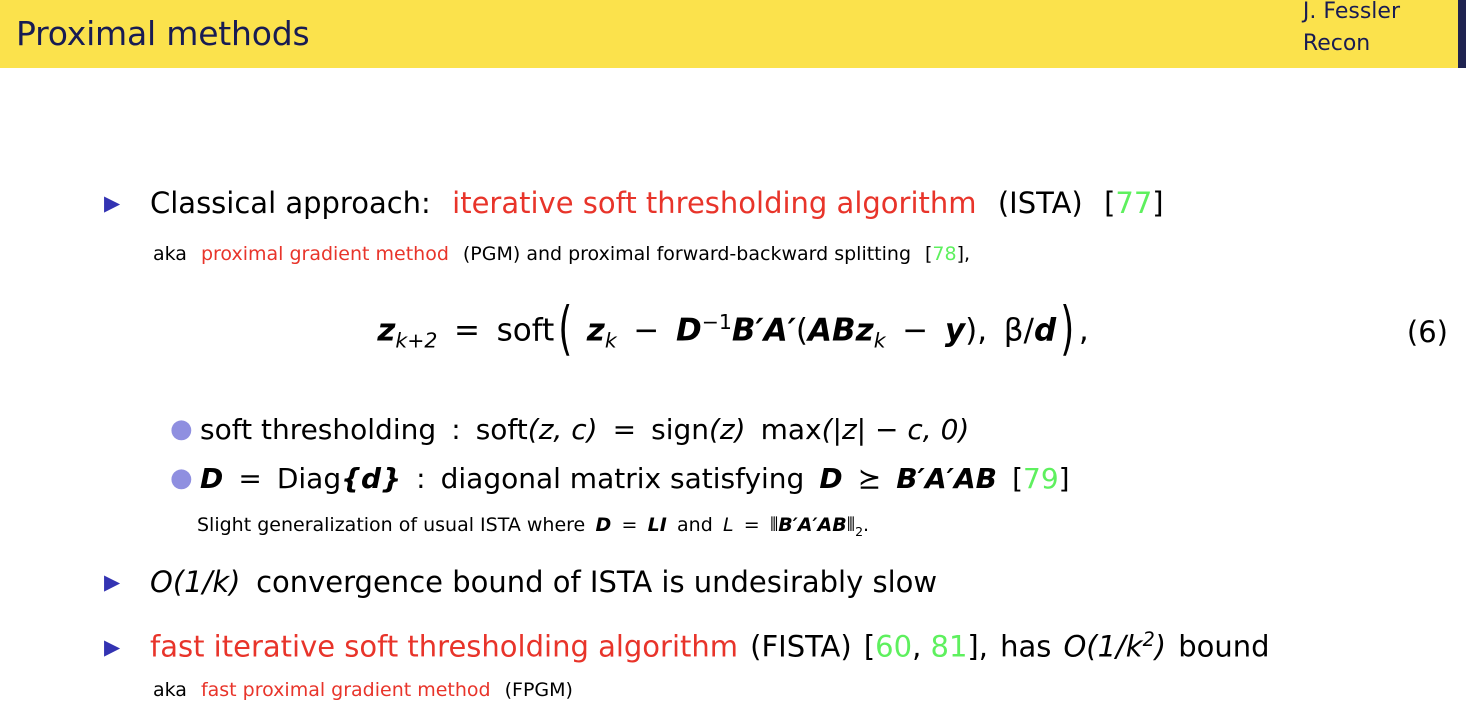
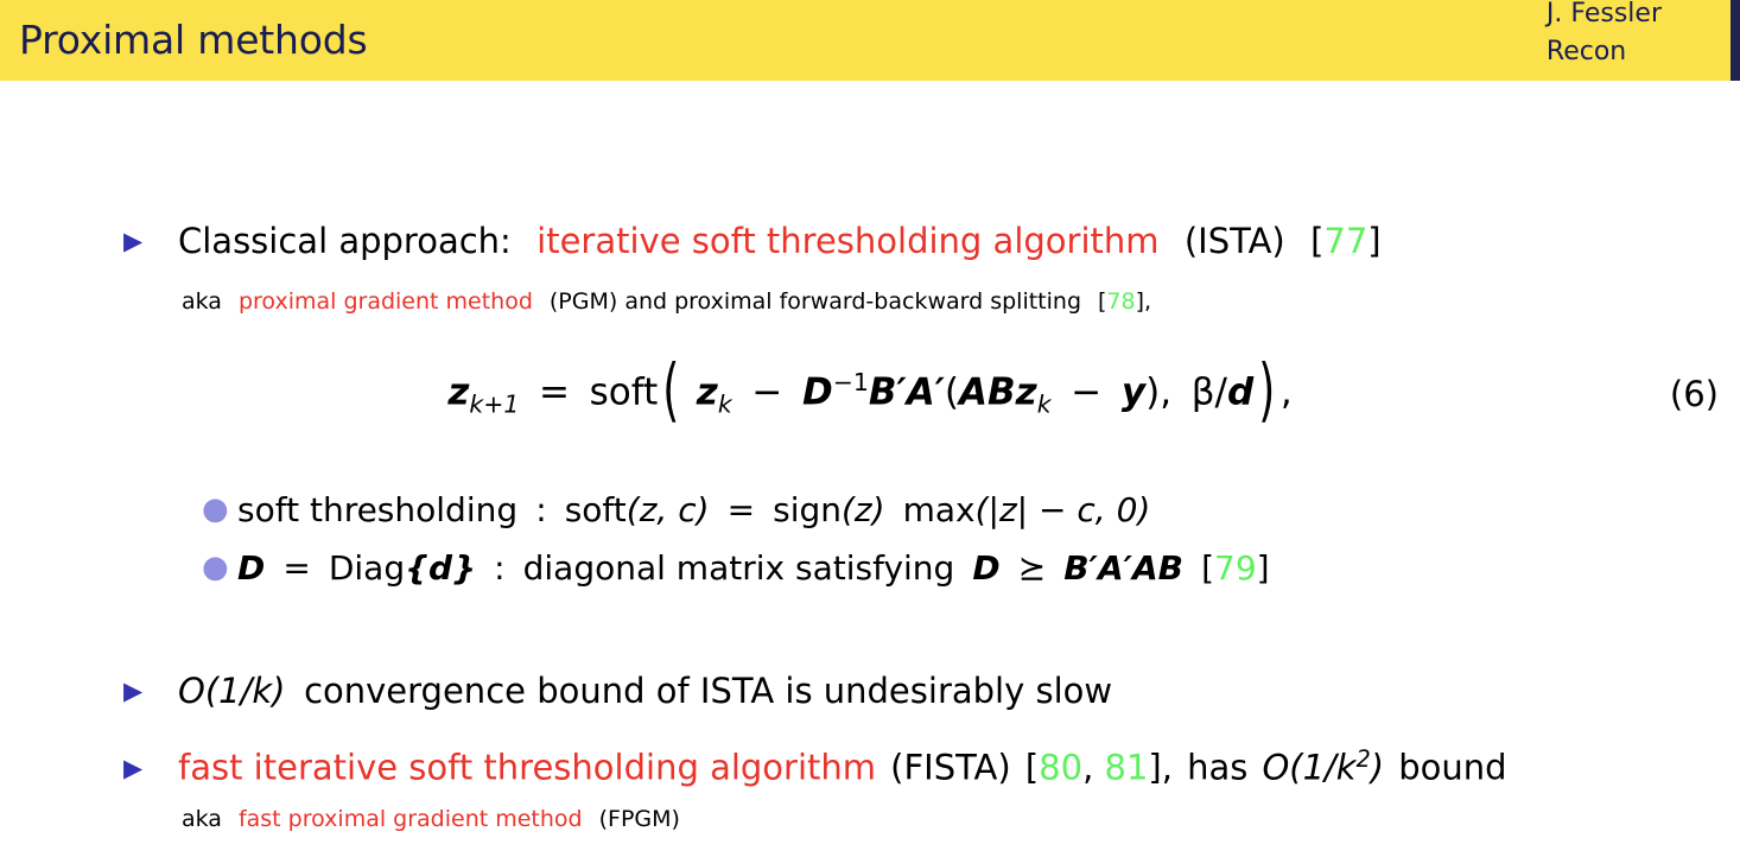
  Proximal methods
  J. Fessler
  Recon
  ▶
  Classical approach: iterative soft thresholding algorithm (ISTA) [77]
  aka proximal gradient method (PGM) and proximal forward-backward splitting [78],
- zk+2 = soft( zk − D−1B′A′(ABzk − y), β/d),
+ zk+1 = soft( zk − D−1B′A′(ABzk − y), β/d),
  (6)
  ●
  soft thresholding : soft(z, c) = sign(z) max(|z| − c, 0)
  ●
  D = Diag{d} : diagonal matrix satisfying D ⪰ B′A′AB [79]
- Slight generalization of usual ISTA where D = LI and L = ⦀ B′A′AB⦀ 2.
  ▶
  O(1/k) convergence bound of ISTA is undesirably slow
  ▶
- fast iterative soft thresholding algorithm (FISTA) [60, 81], has O(1/k2) bound
+ fast iterative soft thresholding algorithm (FISTA) [80, 81], has O(1/k2) bound
  aka fast proximal gradient method (FPGM)
